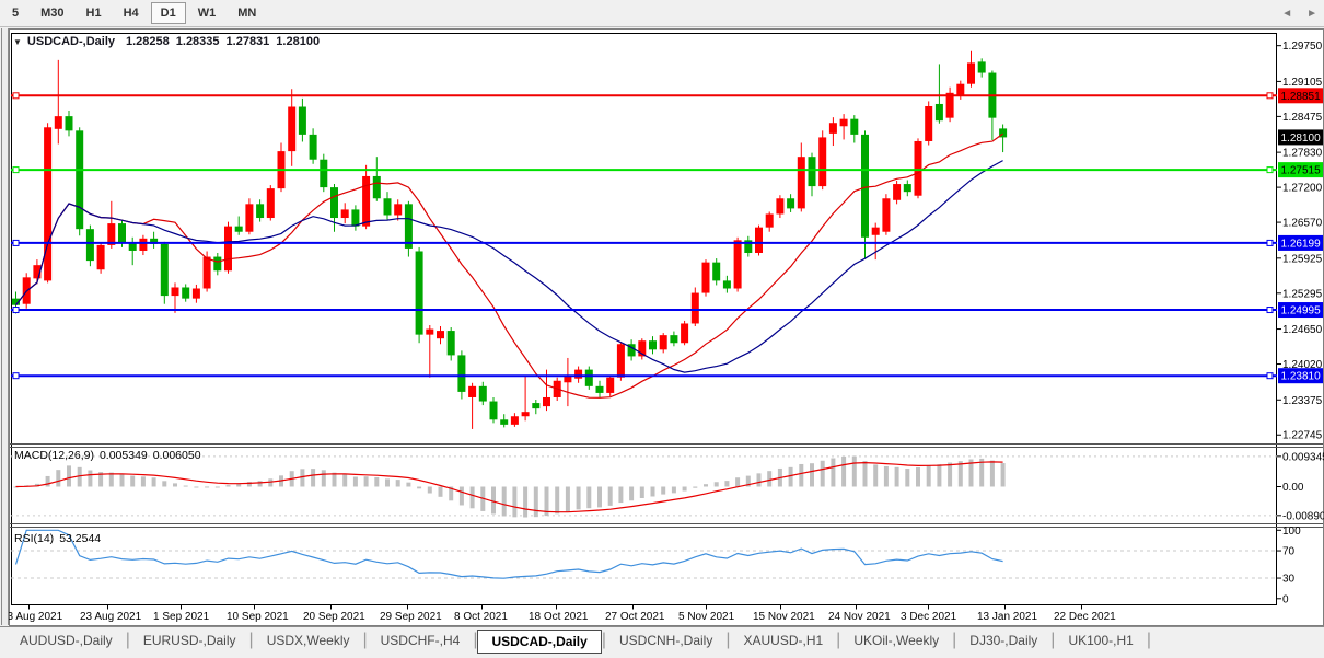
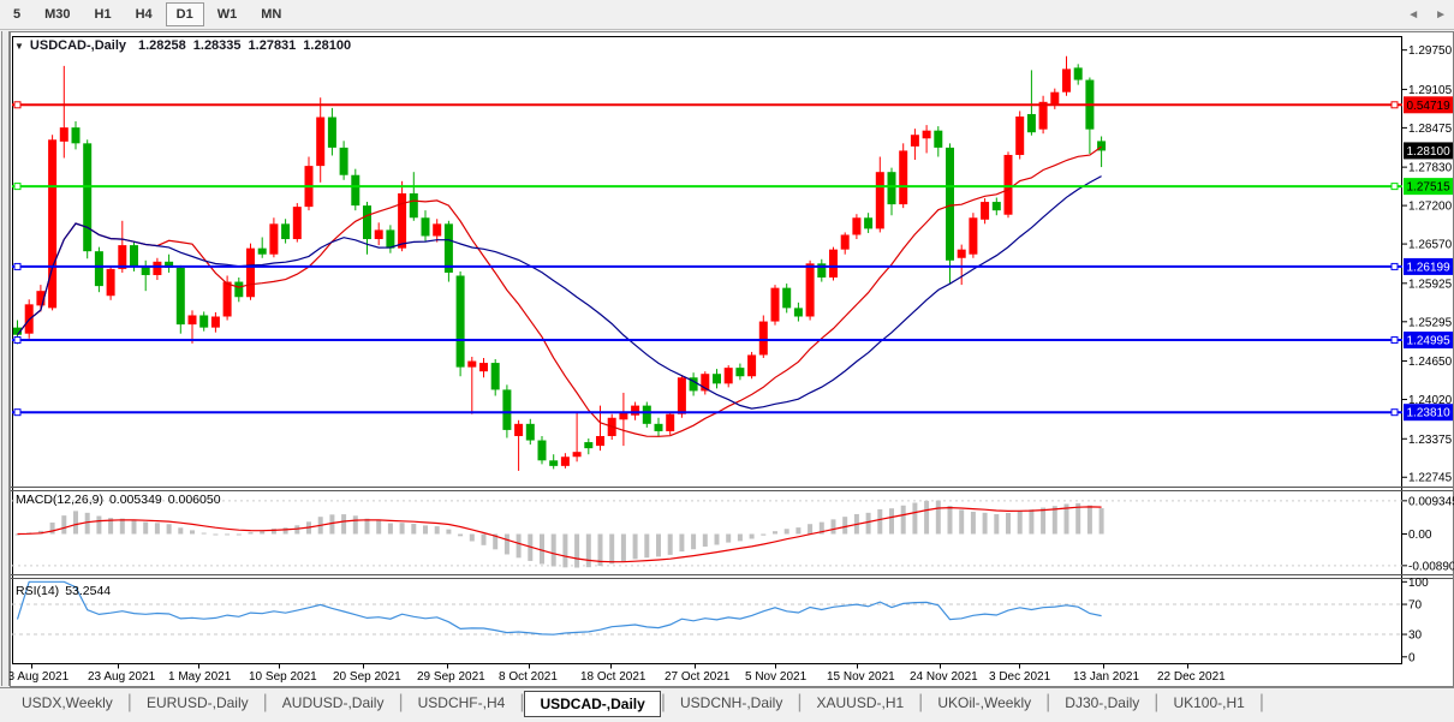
  5
  M30
  H1
  H4
  D1
  W1
  MN
  1.29750
  1.29105
  1.28475
  1.27830
  1.27200
  1.26570
  1.25925
  1.25295
  1.24650
  1.24020
  1.23375
  1.22745
  0.00934
  0.00
  -0.00890
  100
  70
  30
  0
  3 Aug 2021
  23 Aug 2021
- 1 Sep 2021
+ 1 May 2021
  10 Sep 2021
  20 Sep 2021
  29 Sep 2021
  8 Oct 2021
  18 Oct 2021
  27 Oct 2021
  5 Nov 2021
  15 Nov 2021
  24 Nov 2021
  3 Dec 2021
  13 Jan 2021
  22 Dec 2021
- 1.28851
+ 0.54719
  1.27515
  1.26199
  1.24995
  1.23810
  1.28100
  ▼
  USDCAD-,Daily
  1.28258
  1.28335
  1.27831
  1.28100
  MACD(12,26,9)
  0.005349
  0.006050
  RSI(14)
  53.2544
- AUDUSD-,Daily
+ USDX,Weekly
  |
  EURUSD-,Daily
  |
- USDX,Weekly
+ AUDUSD-,Daily
  |
  USDCHF-,H4
  |
  USDCAD-,Daily
  |
  USDCNH-,Daily
  |
  XAUUSD-,H1
  |
  UKOil-,Weekly
  |
  DJ30-,Daily
  |
  UK100-,H1
  |
  ◄
  ►
